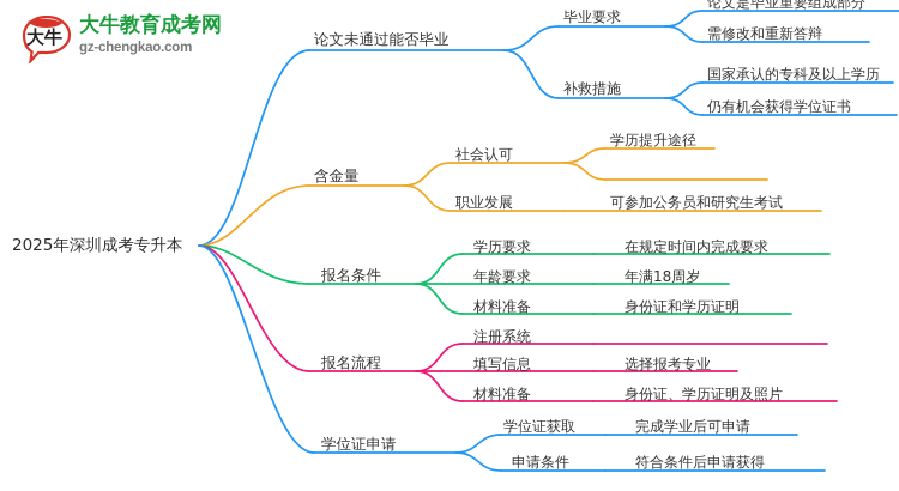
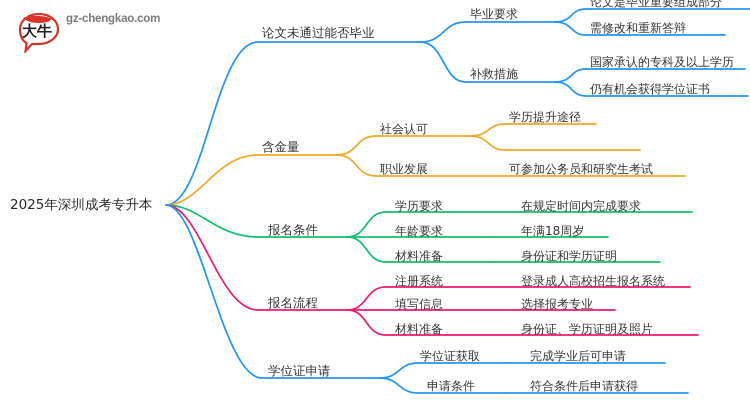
  大牛
- 大牛教育成考网
  gz-chengkao.com
  2025年深圳成考专升本
  论文未通过能否毕业
  毕业要求
  补救措施
  论文是毕业重要组成部分
  需修改和重新答辩
  国家承认的专科及以上学历
  仍有机会获得学位证书
  含金量
  社会认可
  职业发展
  学历提升途径
  可参加公务员和研究生考试
  报名条件
  学历要求
  年龄要求
  材料准备
  在规定时间内完成要求
  年满18周岁
  身份证和学历证明
  报名流程
  注册系统
  填写信息
  材料准备
+ 登录成人高校招生报名系统
  选择报考专业
  身份证、学历证明及照片
  学位证申请
  学位证获取
  申请条件
  完成学业后可申请
  符合条件后申请获得
